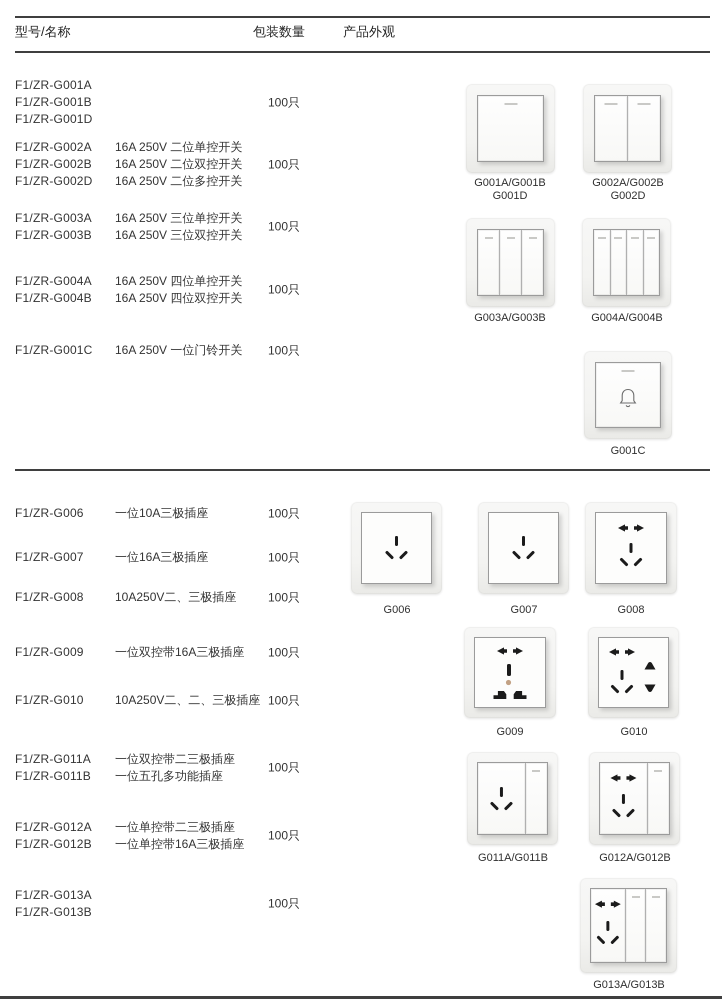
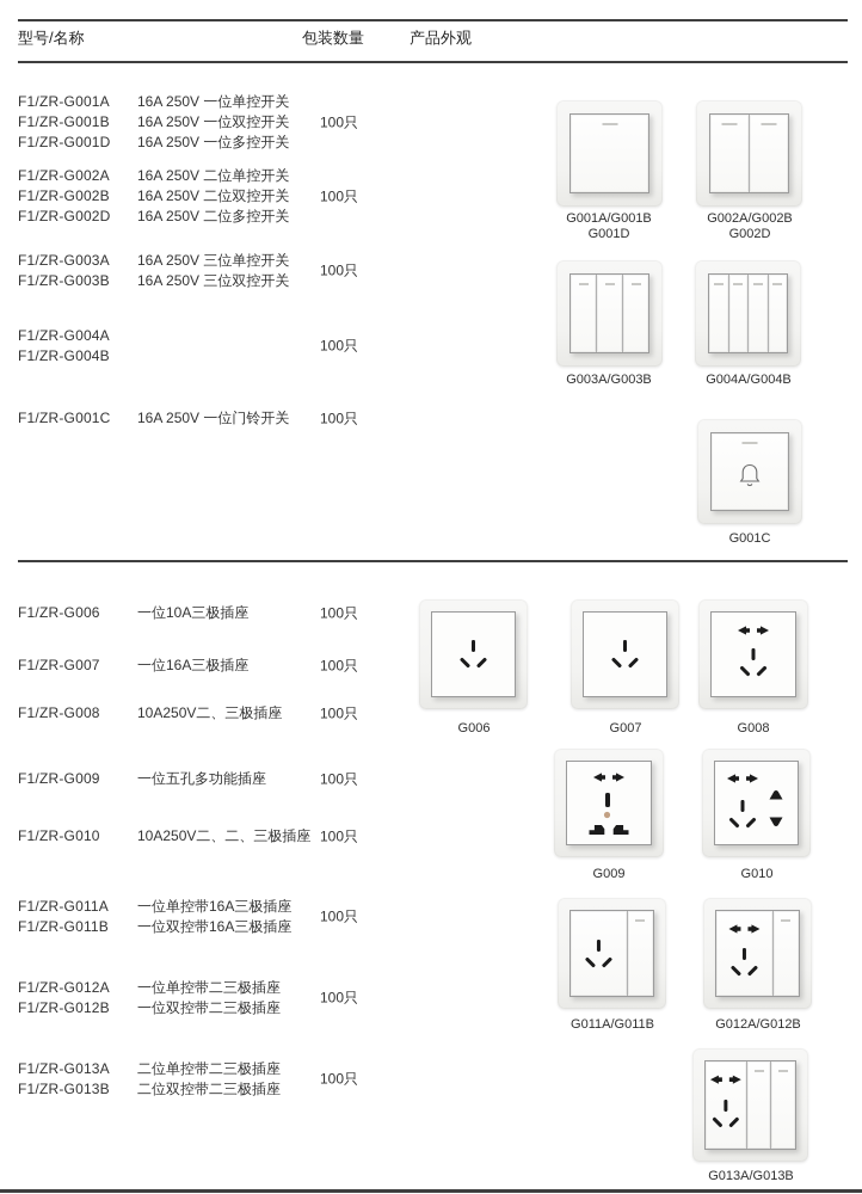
  型号/名称
  包装数量
  产品外观
  F1/ZR-G001A
  F1/ZR-G001B
  F1/ZR-G001D
+ 16A 250V 一位单控开关
+ 16A 250V 一位双控开关
+ 16A 250V 一位多控开关
  100只
  F1/ZR-G002A
  F1/ZR-G002B
  F1/ZR-G002D
  16A 250V 二位单控开关
  16A 250V 二位双控开关
  16A 250V 二位多控开关
  100只
  F1/ZR-G003A
  F1/ZR-G003B
  16A 250V 三位单控开关
  16A 250V 三位双控开关
  100只
  F1/ZR-G004A
  F1/ZR-G004B
- 16A 250V 四位单控开关
- 16A 250V 四位双控开关
  100只
  F1/ZR-G001C
  16A 250V 一位门铃开关
  100只
  G001A/G001B
  G001D
  G002A/G002B
  G002D
  G003A/G003B
  G004A/G004B
  G001C
  F1/ZR-G006
  一位10A三极插座
  100只
  F1/ZR-G007
  一位16A三极插座
  100只
  F1/ZR-G008
  10A250V二、三极插座
  100只
  F1/ZR-G009
- 一位双控带16A三极插座
+ 一位五孔多功能插座
  100只
  F1/ZR-G010
  10A250V二、二、三极插座
  100只
  F1/ZR-G011A
  F1/ZR-G011B
- 一位双控带二三极插座
+ 一位单控带16A三极插座
- 一位五孔多功能插座
+ 一位双控带16A三极插座
  100只
  F1/ZR-G012A
  F1/ZR-G012B
  一位单控带二三极插座
- 一位单控带16A三极插座
+ 一位双控带二三极插座
  100只
  F1/ZR-G013A
  F1/ZR-G013B
+ 二位单控带二三极插座
+ 二位双控带二三极插座
  100只
  G006
  G007
  G008
  G009
  G010
  G011A/G011B
  G012A/G012B
  G013A/G013B
